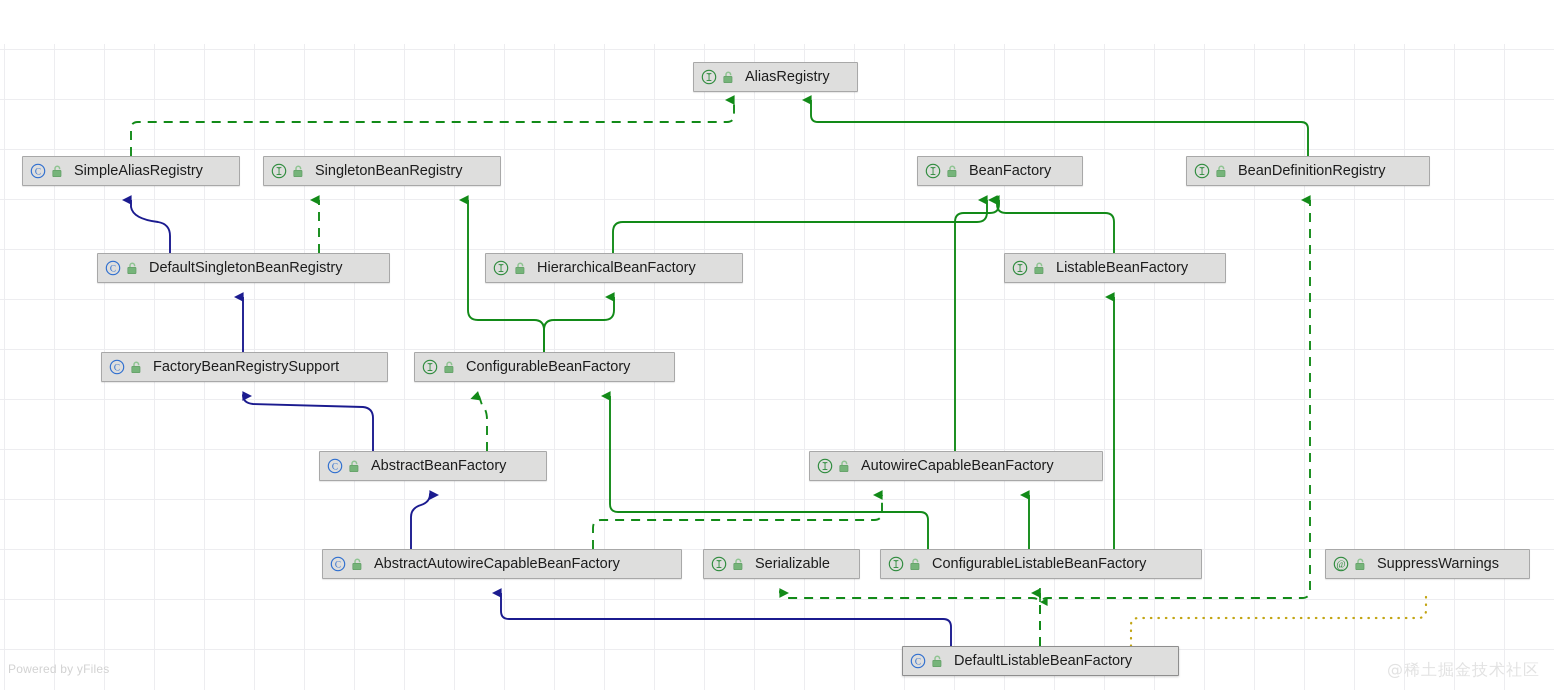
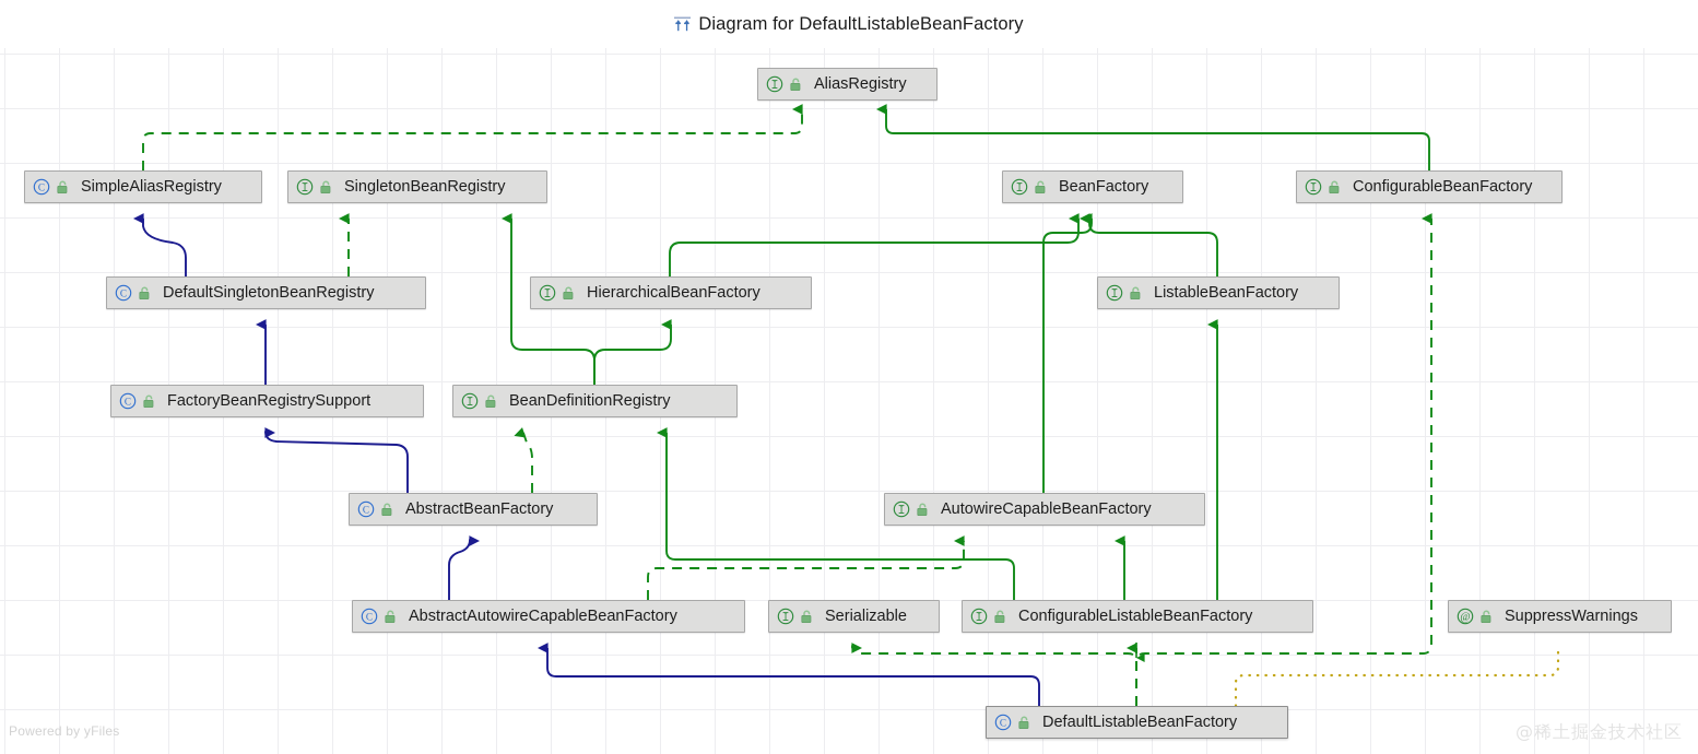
+ Diagram for DefaultListableBeanFactory
  I
  AliasRegistry
  C
  SimpleAliasRegistry
  I
  SingletonBeanRegistry
  I
  BeanFactory
  I
- BeanDefinitionRegistry
+ ConfigurableBeanFactory
  C
  DefaultSingletonBeanRegistry
  I
  HierarchicalBeanFactory
  I
  ListableBeanFactory
  C
  FactoryBeanRegistrySupport
  I
- ConfigurableBeanFactory
+ BeanDefinitionRegistry
  C
  AbstractBeanFactory
  I
  AutowireCapableBeanFactory
  C
  AbstractAutowireCapableBeanFactory
  I
  Serializable
  I
  ConfigurableListableBeanFactory
  @
  SuppressWarnings
  C
  DefaultListableBeanFactory
  Powered by yFiles
  @稀土掘金技术社区
